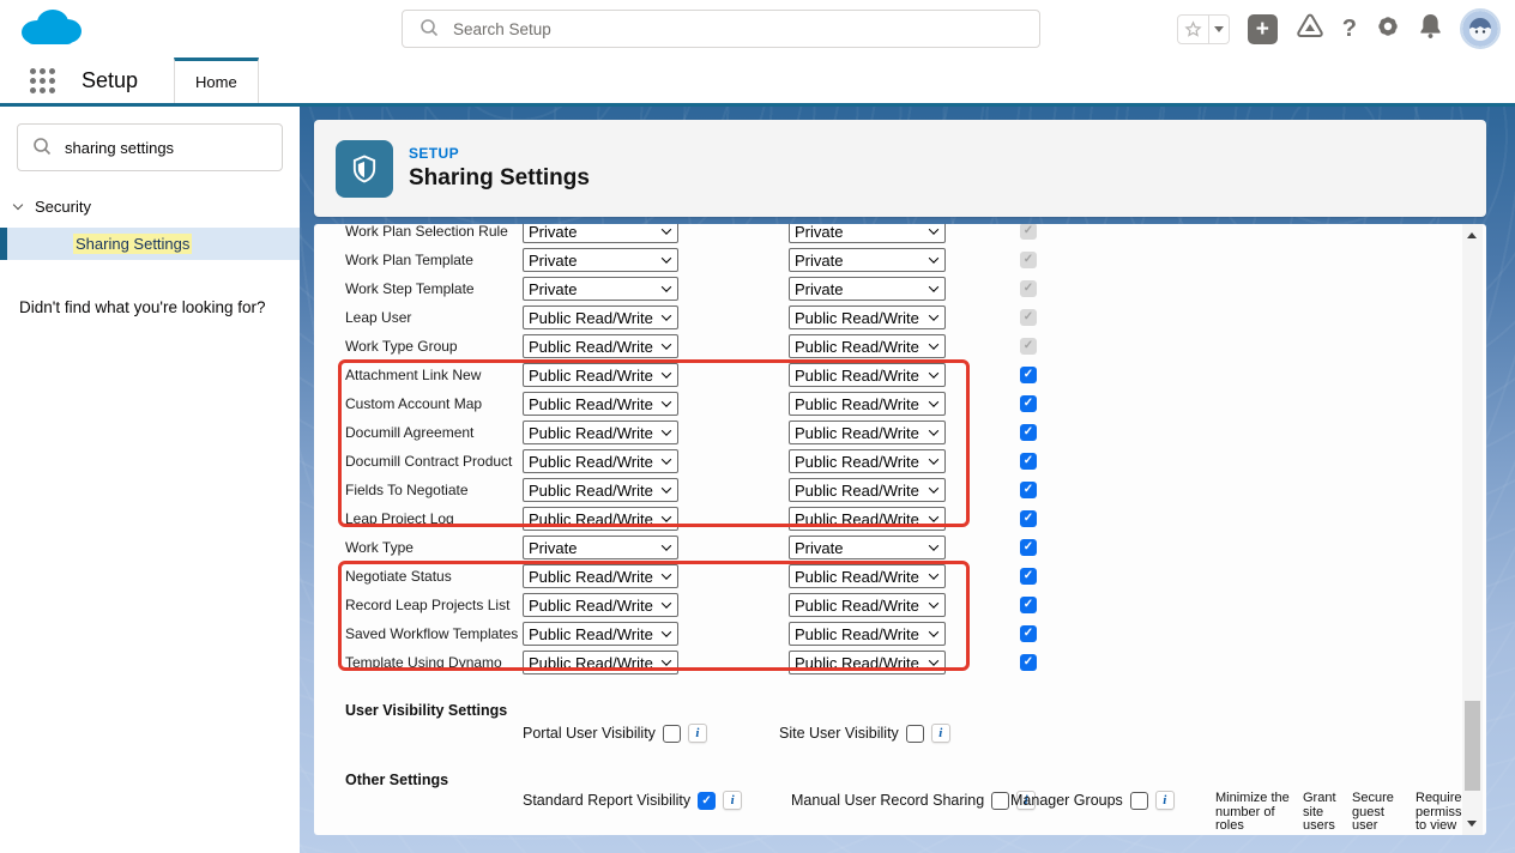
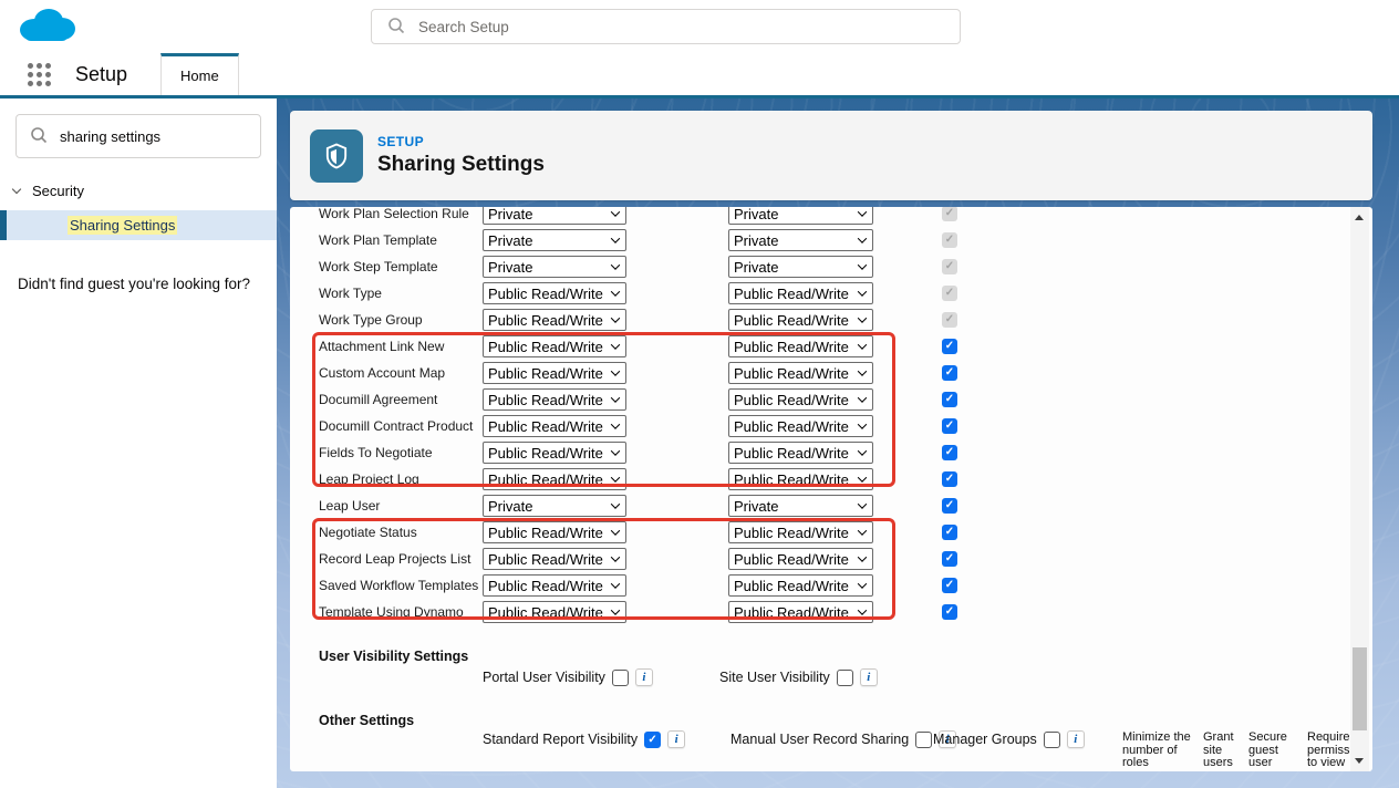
  Search Setup
- +
- ?
  Setup
  Home
  sharing settings
  Security
  Sharing Settings
- Didn't find what you're looking for?
+ Didn't find guest you're looking for?
  SETUP
  Sharing Settings
  Work Plan Selection Rule
  Private
  Private
  ✓
  Work Plan Template
  Private
  Private
  ✓
  Work Step Template
  Private
  Private
  ✓
- Leap User
+ Work Type
  Public Read/Write
  Public Read/Write
  ✓
  Work Type Group
  Public Read/Write
  Public Read/Write
  ✓
  Attachment Link New
  Public Read/Write
  Public Read/Write
  ✓
  Custom Account Map
  Public Read/Write
  Public Read/Write
  ✓
  Documill Agreement
  Public Read/Write
  Public Read/Write
  ✓
  Documill Contract Product
  Public Read/Write
  Public Read/Write
  ✓
  Fields To Negotiate
  Public Read/Write
  Public Read/Write
  ✓
  Leap Project Log
  Public Read/Write
  Public Read/Write
  ✓
- Work Type
+ Leap User
  Private
  Private
  ✓
  Negotiate Status
  Public Read/Write
  Public Read/Write
  ✓
  Record Leap Projects List
  Public Read/Write
  Public Read/Write
  ✓
  Saved Workflow Templates
  Public Read/Write
  Public Read/Write
  ✓
  Template Using Dynamo
  Public Read/Write
  Public Read/Write
  ✓
  User Visibility Settings
  Portal User Visibility
  i
  Site User Visibility
  i
  Other Settings
  Standard Report Visibility
  ✓
  i
  Manual User Record Sharing
  i
  Manager Groups
  i
  Minimize the number of roles
  Grant site users
  Secure guest user
  Require permiss to view
